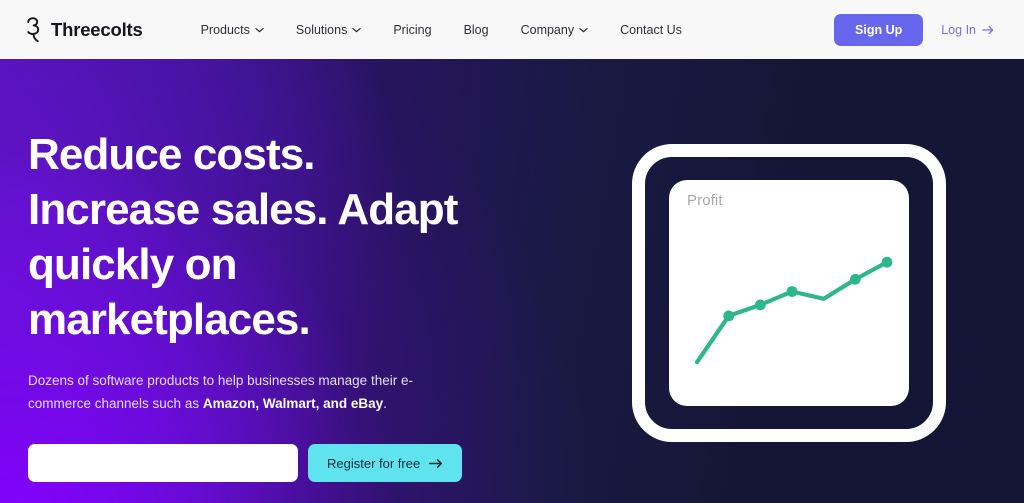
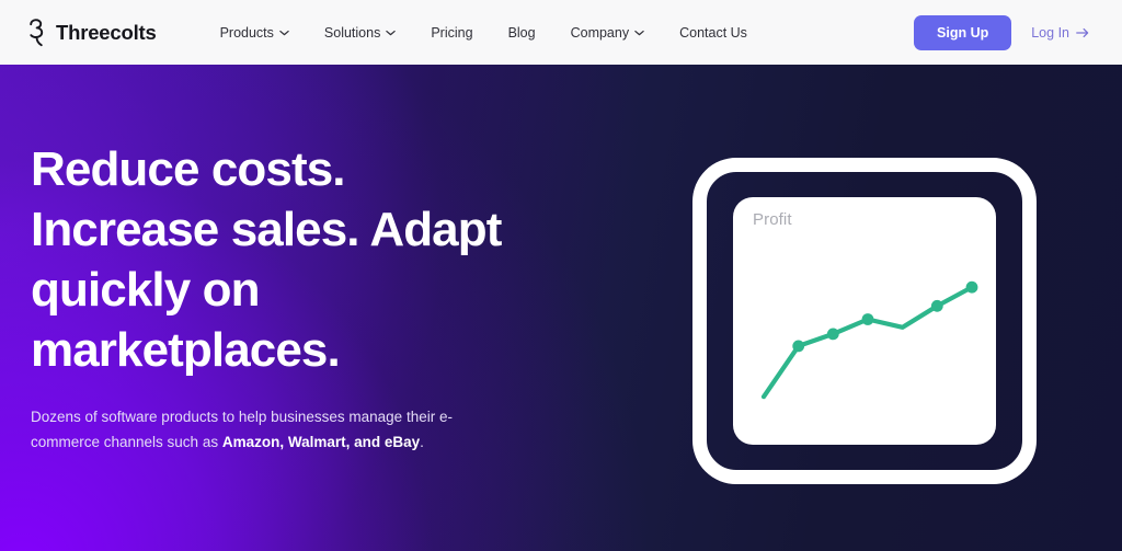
  Threecolts
  Products
  Solutions
  Pricing
  Blog
  Company
  Contact Us
  Sign Up
  Log In
  Reduce costs.
  Increase sales. Adapt
  quickly on
  marketplaces.
  Dozens of software products to help businesses manage their e-commerce channels such as Amazon, Walmart, and eBay.
- Register for free
  Profit
